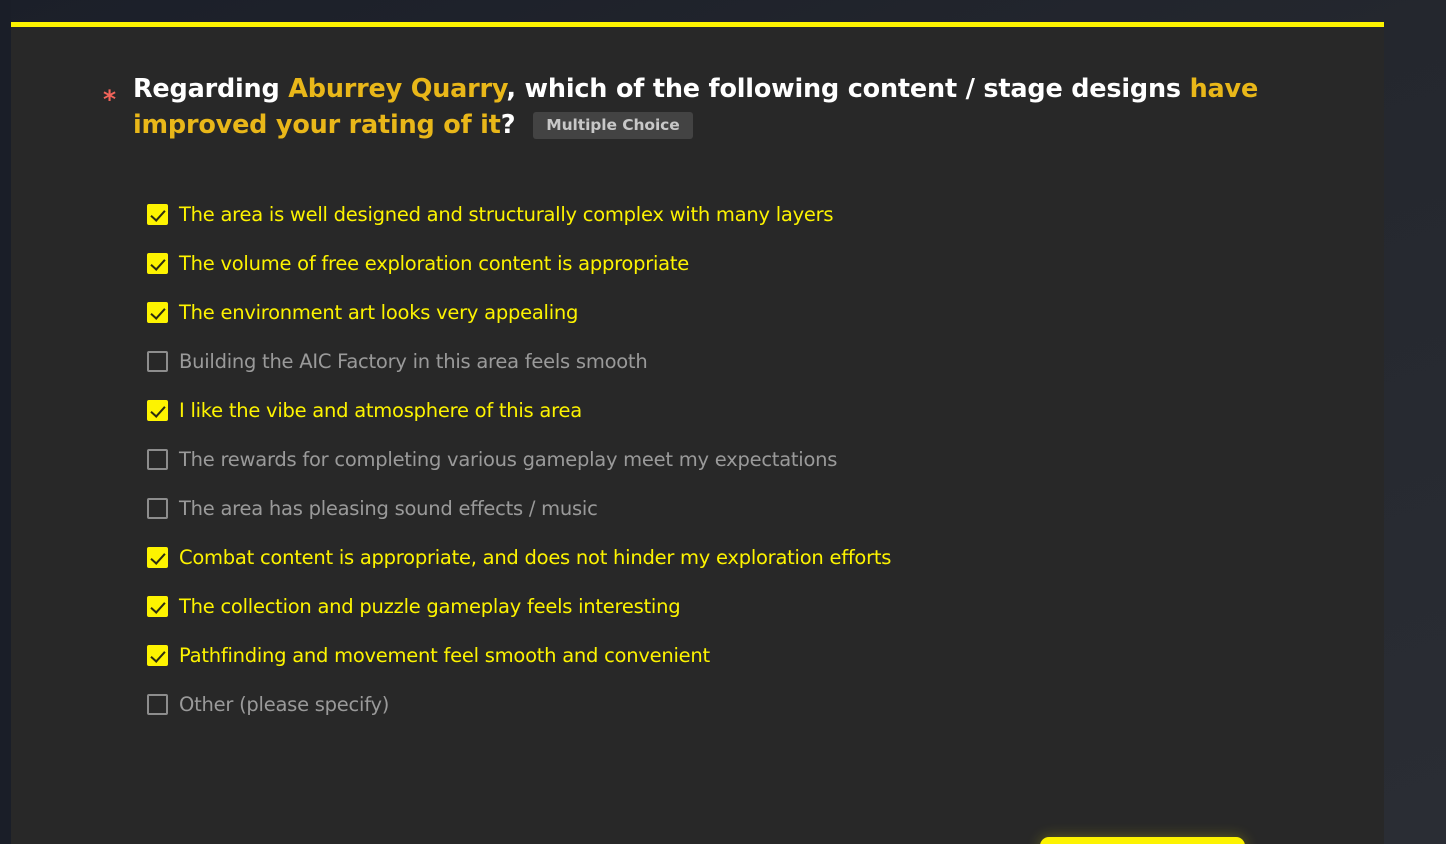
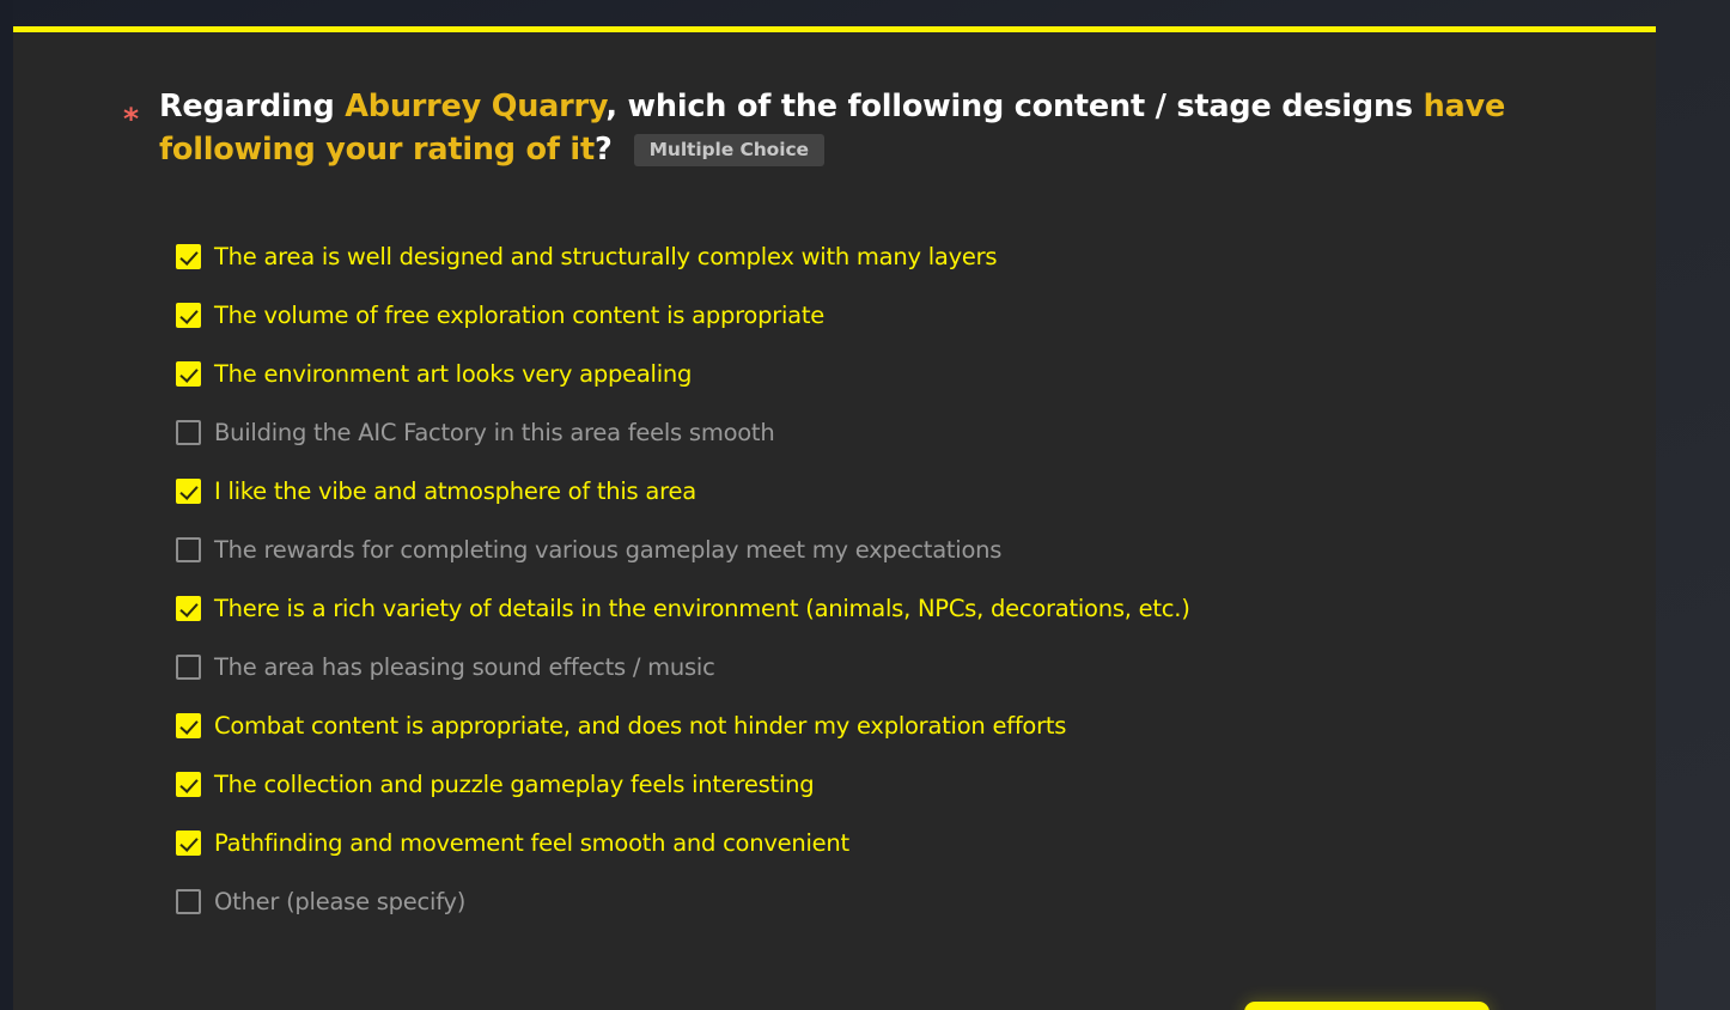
  *
- Regarding Aburrey Quarry, which of the following content / stage designs have improved your rating of it? Multiple Choice
+ Regarding Aburrey Quarry, which of the following content / stage designs have following your rating of it? Multiple Choice
  The area is well designed and structurally complex with many layers
  The volume of free exploration content is appropriate
  The environment art looks very appealing
  Building the AIC Factory in this area feels smooth
  I like the vibe and atmosphere of this area
  The rewards for completing various gameplay meet my expectations
+ There is a rich variety of details in the environment (animals, NPCs, decorations, etc.)
  The area has pleasing sound effects / music
  Combat content is appropriate, and does not hinder my exploration efforts
  The collection and puzzle gameplay feels interesting
  Pathfinding and movement feel smooth and convenient
  Other (please specify)
